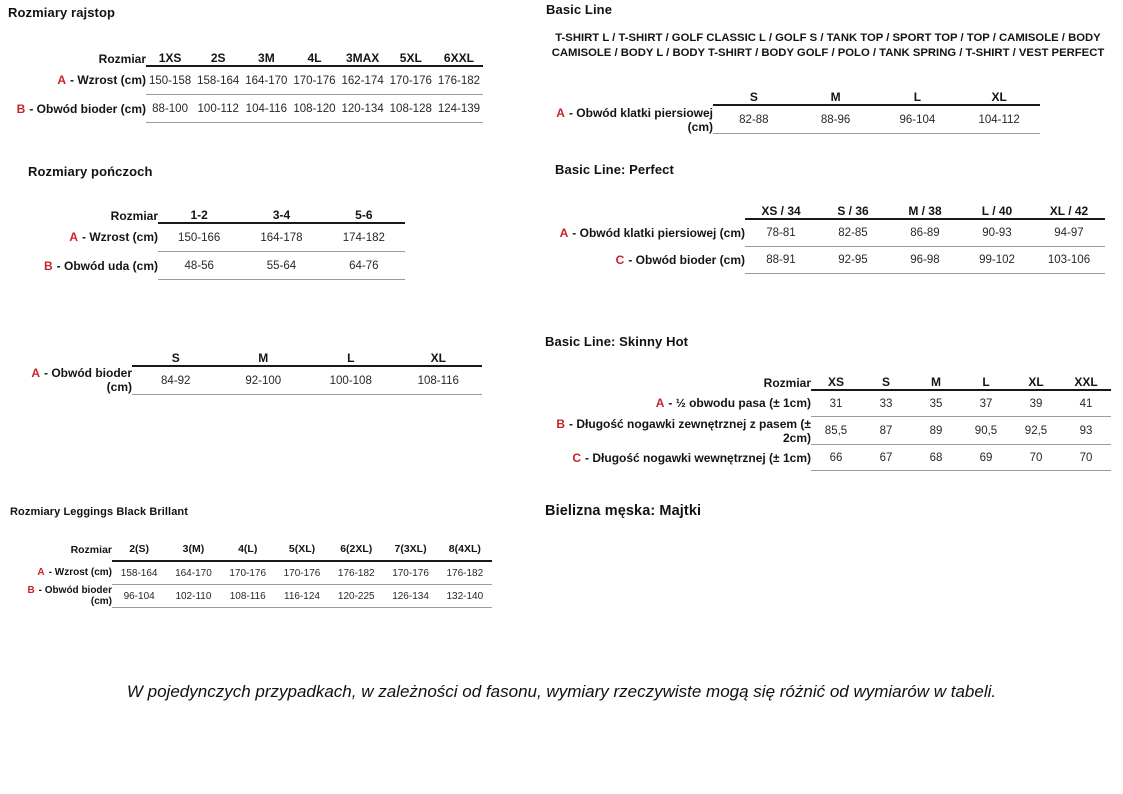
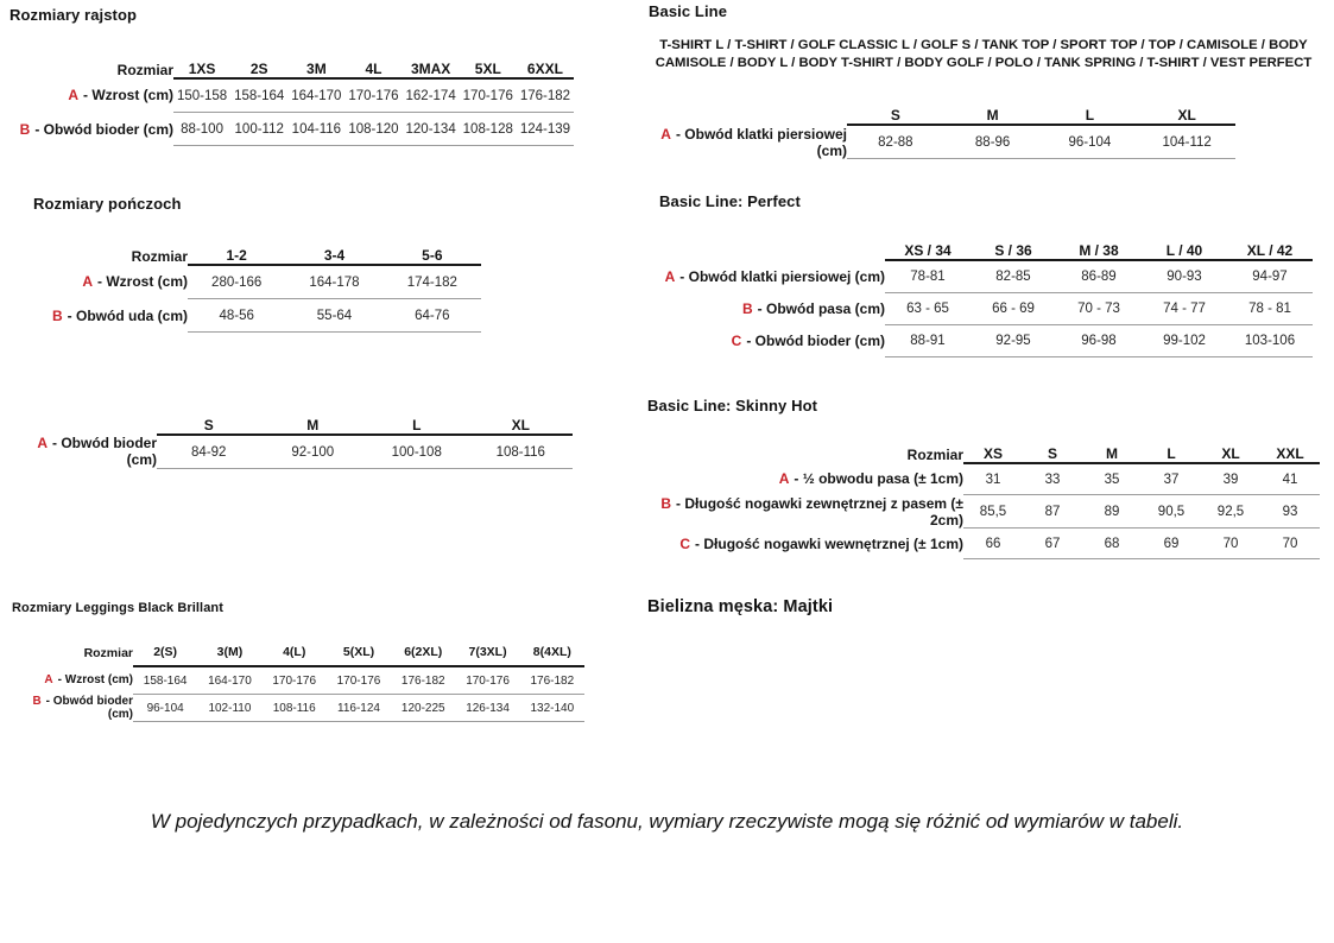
  Rozmiary rajstop
  Rozmiar	1XS	2S	3M	4L	3MAX	5XL	6XXL
  A - Wzrost (cm)	150-158	158-164	164-170	170-176	162-174	170-176	176-182
  B - Obwód bioder (cm)	88-100	100-112	104-116	108-120	120-134	108-128	124-139
  Rozmiary pończoch
  Rozmiar	1-2	3-4	5-6
- A - Wzrost (cm)	150-166	164-178	174-182
+ A - Wzrost (cm)	280-166	164-178	174-182
  B - Obwód uda (cm)	48-56	55-64	64-76
  	S	M	L	XL
  A - Obwód bioder (cm)	84-92	92-100	100-108	108-116
  Rozmiary Leggings Black Brillant
  Rozmiar	2(S)	3(M)	4(L)	5(XL)	6(2XL)	7(3XL)	8(4XL)
  A - Wzrost (cm)	158-164	164-170	170-176	170-176	176-182	170-176	176-182
  B - Obwód bioder (cm)	96-104	102-110	108-116	116-124	120-225	126-134	132-140
  Basic Line
  T-SHIRT L / T-SHIRT / GOLF CLASSIC L / GOLF S / TANK TOP / SPORT TOP / TOP / CAMISOLE / BODY CAMISOLE / BODY L / BODY T-SHIRT / BODY GOLF / POLO / TANK SPRING / T-SHIRT / VEST PERFECT
  	S	M	L	XL
  A - Obwód klatki piersiowej (cm)	82-88	88-96	96-104	104-112
  Basic Line: Perfect
  	XS / 34	S / 36	M / 38	L / 40	XL / 42
  A - Obwód klatki piersiowej (cm)	78-81	82-85	86-89	90-93	94-97
+ B - Obwód pasa (cm)	63 - 65	66 - 69	70 - 73	74 - 77	78 - 81
  C - Obwód bioder (cm)	88-91	92-95	96-98	99-102	103-106
  Basic Line: Skinny Hot
  Rozmiar	XS	S	M	L	XL	XXL
  A - ½ obwodu pasa (± 1cm)	31	33	35	37	39	41
  B - Długość nogawki zewnętrznej z pasem (± 2cm)	85,5	87	89	90,5	92,5	93
  C - Długość nogawki wewnętrznej (± 1cm)	66	67	68	69	70	70
  Bielizna męska: Majtki
  W pojedynczych przypadkach, w zależności od fasonu, wymiary rzeczywiste mogą się różnić od wymiarów w tabeli.
